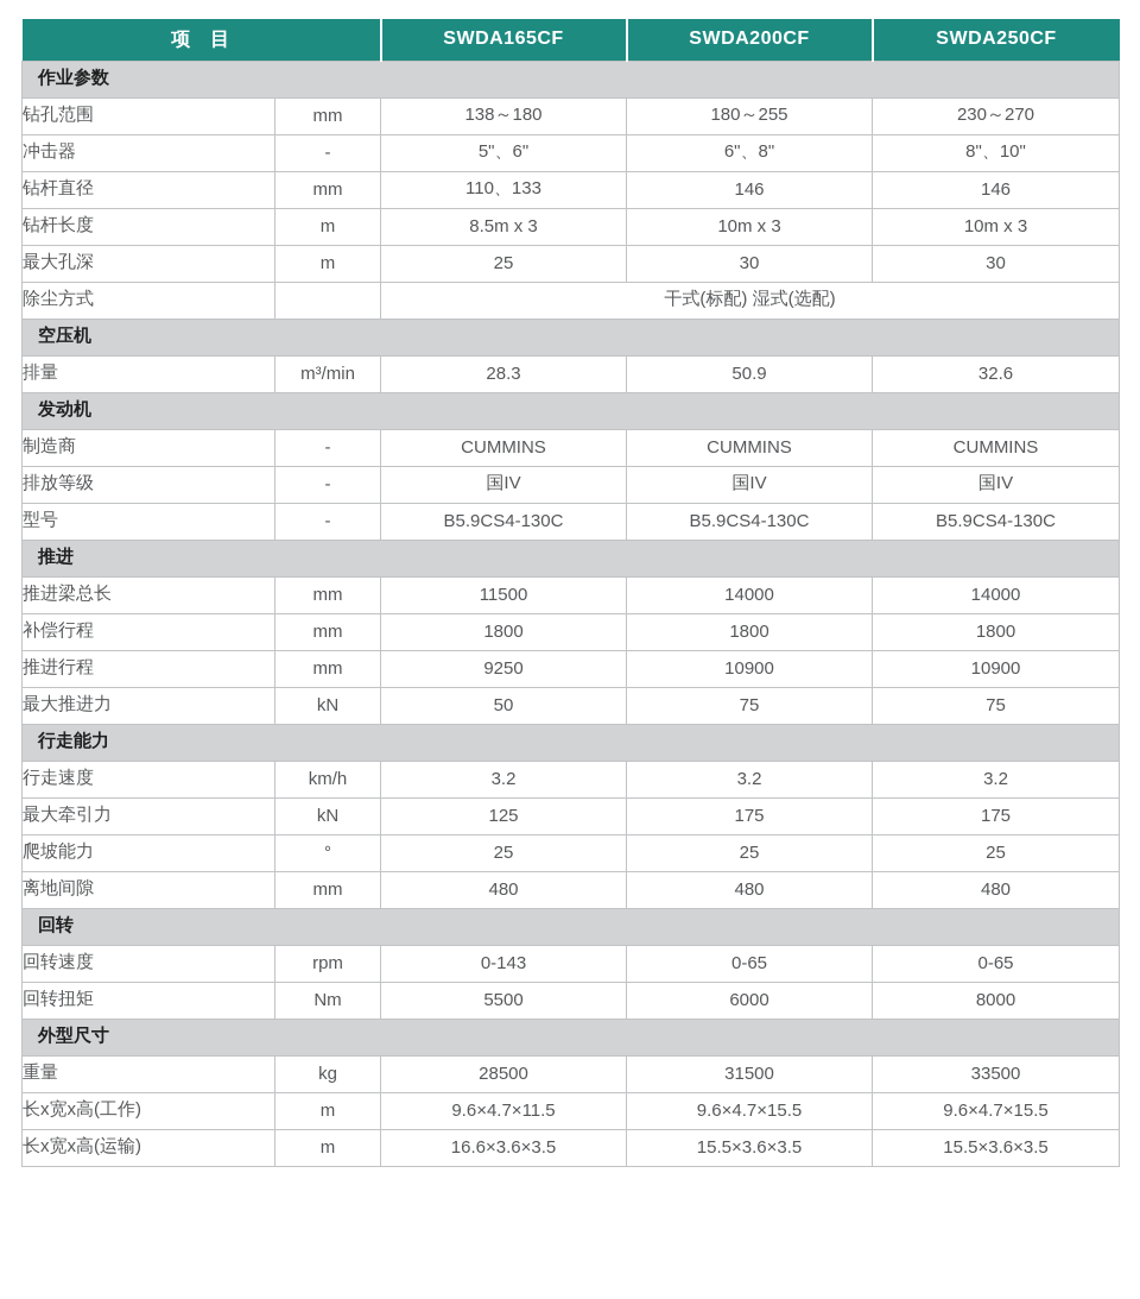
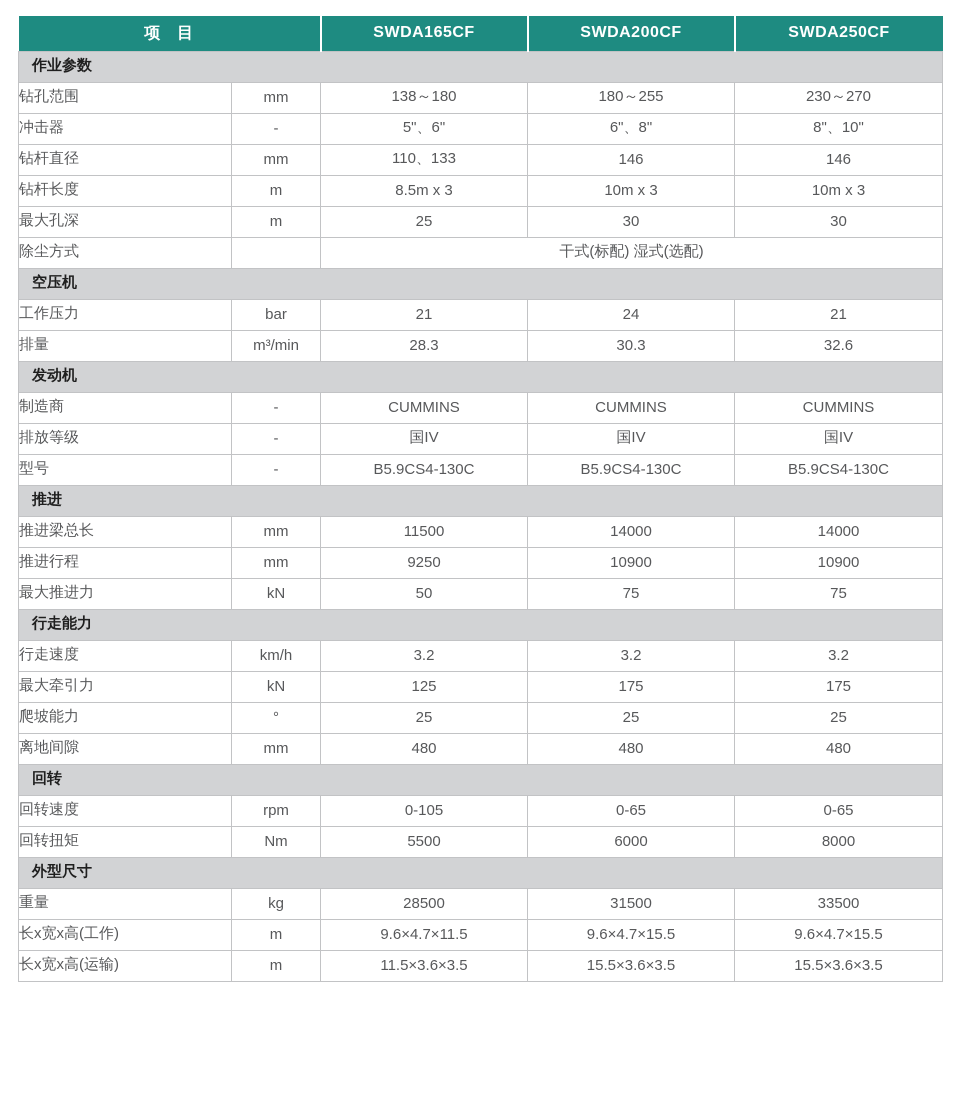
  项 目	SWDA165CF	SWDA200CF	SWDA250CF
  作业参数
  钻孔范围	mm	138～180	180～255	230～270
  冲击器	-	5"、6"	6"、8"	8"、10"
  钻杆直径	mm	110、133	146	146
  钻杆长度	m	8.5m x 3	10m x 3	10m x 3
  最大孔深	m	25	30	30
  除尘方式		干式(标配) 湿式(选配)
  空压机
+ 工作压力	bar	21	24	21
- 排量	m³/min	28.3	50.9	32.6
+ 排量	m³/min	28.3	30.3	32.6
  发动机
  制造商	-	CUMMINS	CUMMINS	CUMMINS
  排放等级	-	国IV	国IV	国IV
  型号	-	B5.9CS4-130C	B5.9CS4-130C	B5.9CS4-130C
  推进
  推进梁总长	mm	11500	14000	14000
- 补偿行程	mm	1800	1800	1800
  推进行程	mm	9250	10900	10900
  最大推进力	kN	50	75	75
  行走能力
  行走速度	km/h	3.2	3.2	3.2
  最大牵引力	kN	125	175	175
  爬坡能力	°	25	25	25
  离地间隙	mm	480	480	480
  回转
- 回转速度	rpm	0-143	0-65	0-65
+ 回转速度	rpm	0-105	0-65	0-65
  回转扭矩	Nm	5500	6000	8000
  外型尺寸
  重量	kg	28500	31500	33500
  长x宽x高(工作)	m	9.6×4.7×11.5	9.6×4.7×15.5	9.6×4.7×15.5
- 长x宽x高(运输)	m	16.6×3.6×3.5	15.5×3.6×3.5	15.5×3.6×3.5
+ 长x宽x高(运输)	m	11.5×3.6×3.5	15.5×3.6×3.5	15.5×3.6×3.5
